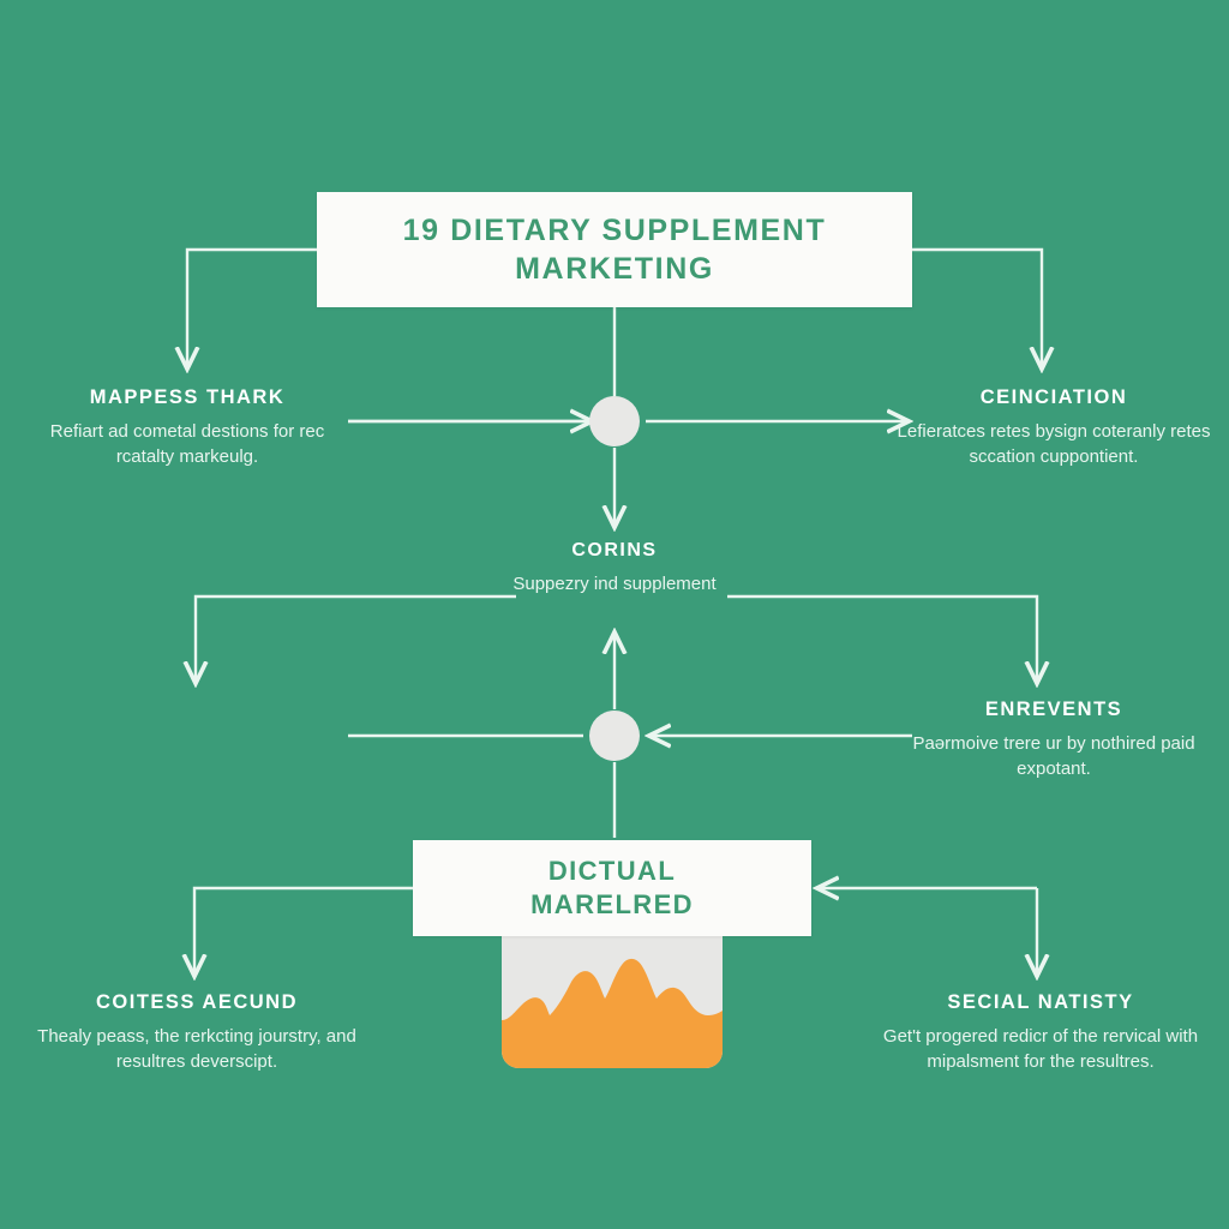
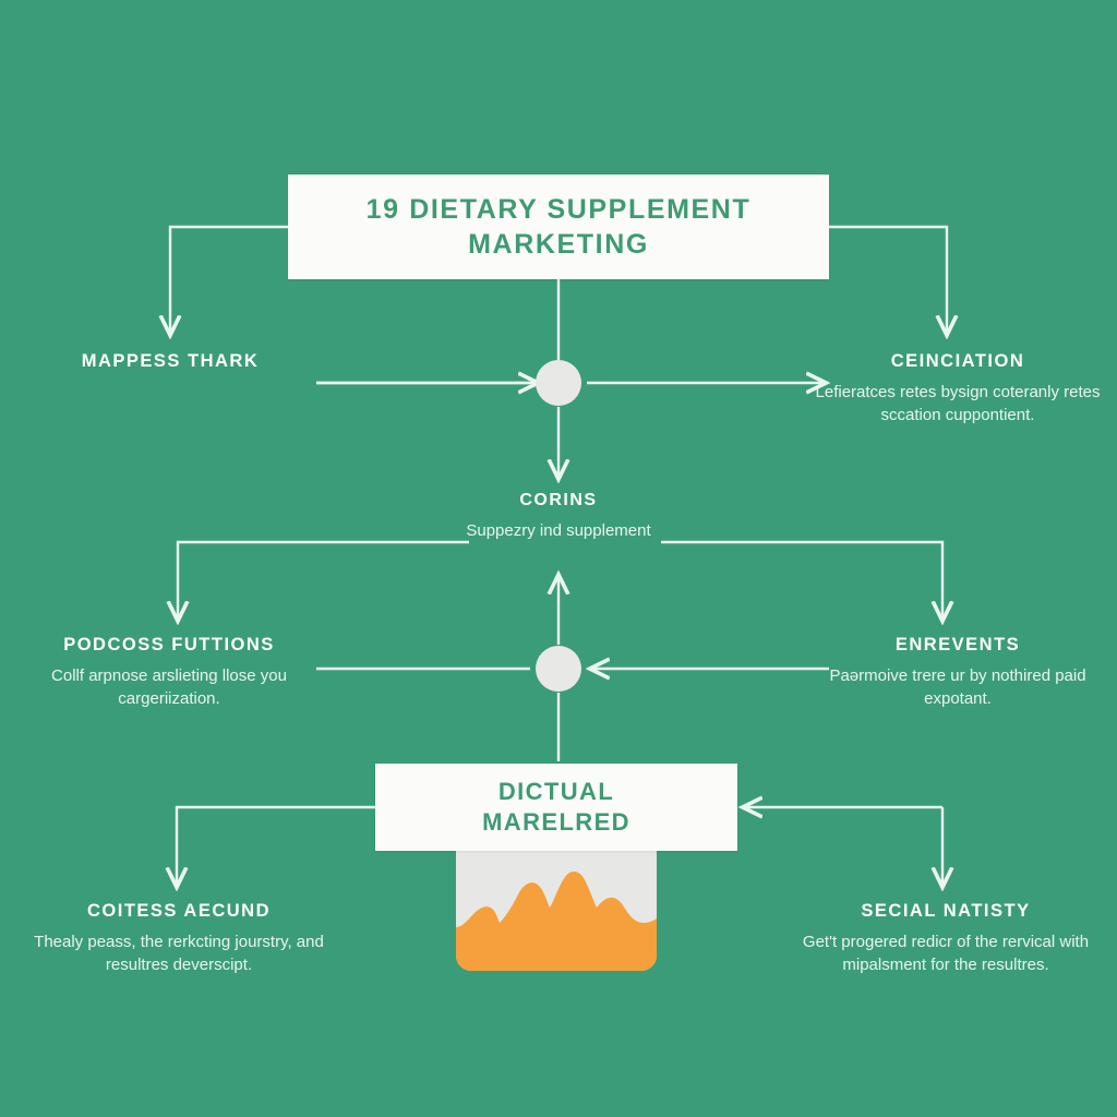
  19 DIETARY SUPPLEMENT
  MARKETING
  DICTUAL
  MARELRED
  MAPPESS THARK
- Refiart ad cometal destions for rec rcatalty markeulg.
  CEINCIATION
  Lefieratces retes bysign coteranly retes sccation cuppontient.
  CORINS
  Suppezry ind supplement
+ PODCOSS FUTTIONS
+ Collf arpnose arslieting llose you cargeriization.
  ENREVENTS
  Paərmoive trere ur by nothired paid expotant.
  COITESS AECUND
  Thealy peass, the rerkcting jourstry, and resultres deverscipt.
  SECIAL NATISTY
  Get't progered redicr of the rervical with mipalsment for the resultres.
